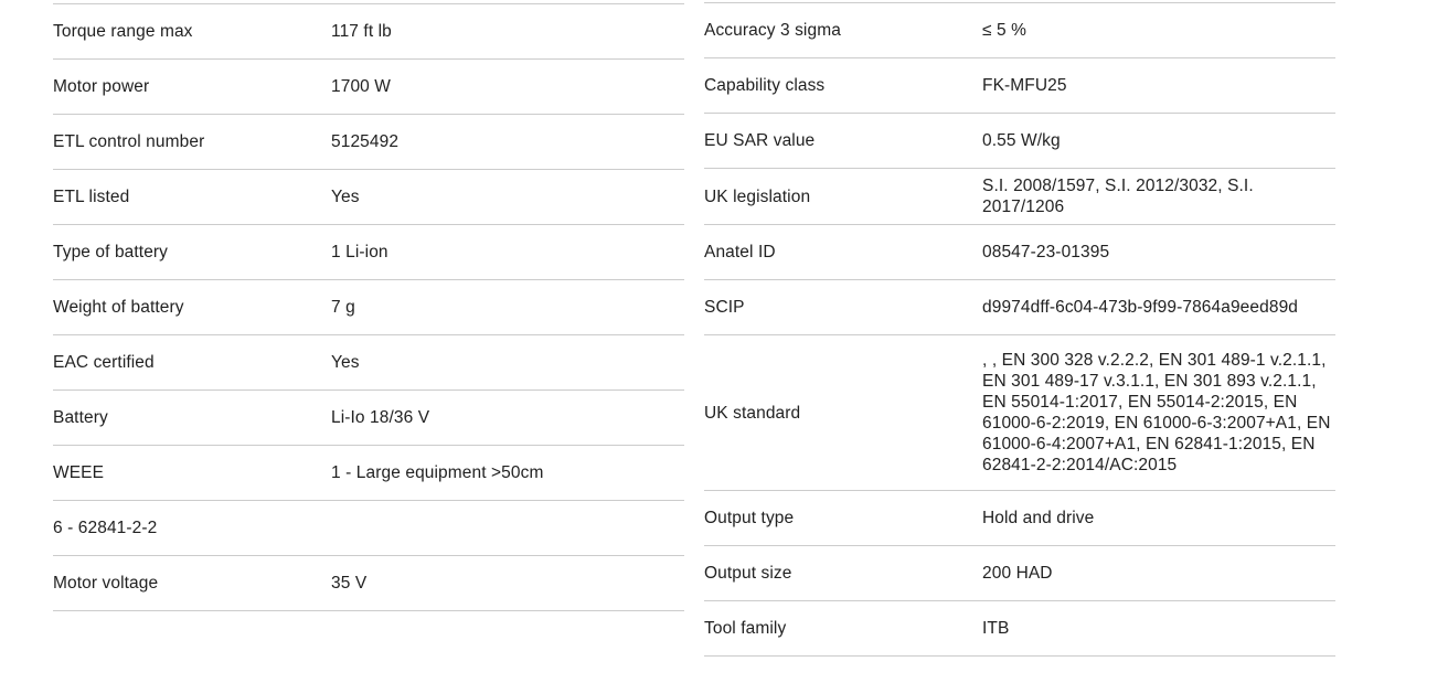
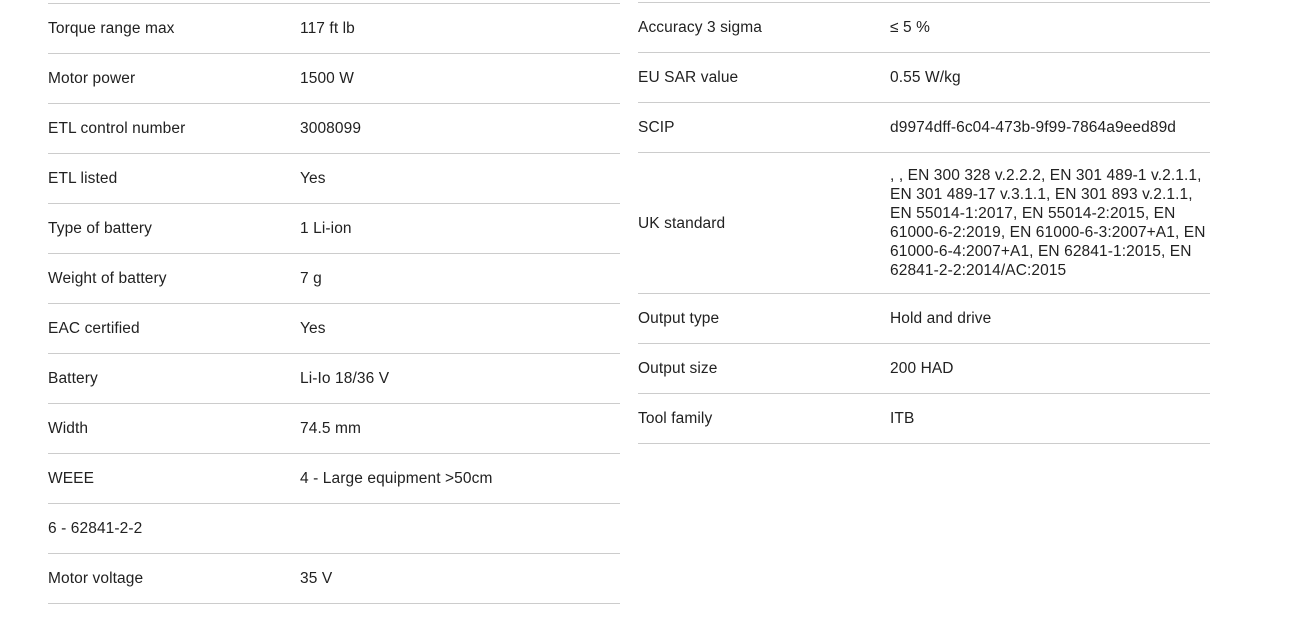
  Torque range max
  117 ft lb
  Motor power
- 1700 W
+ 1500 W
  ETL control number
- 5125492
+ 3008099
  ETL listed
  Yes
  Type of battery
  1 Li-ion
  Weight of battery
  7 g
  EAC certified
  Yes
  Battery
  Li-Io 18/36 V
+ Width
+ 74.5 mm
  WEEE
- 1 - Large equipment >50cm
+ 4 - Large equipment >50cm
  6 - 62841-2-2
  Motor voltage
  35 V
  Accuracy 3 sigma
  ≤ 5 %
- Capability class
- FK-MFU25
  EU SAR value
  0.55 W/kg
- UK legislation
- S.I. 2008/1597, S.I. 2012/3032, S.I. 2017/1206
- Anatel ID
- 08547-23-01395
  SCIP
  d9974dff-6c04-473b-9f99-7864a9eed89d
  UK standard
  , , EN 300 328 v.2.2.2, EN 301 489-1 v.2.1.1, EN 301 489-17 v.3.1.1, EN 301 893 v.2.1.1, EN 55014-1:2017, EN 55014-2:2015, EN 61000-6-2:2019, EN 61000-6-3:2007+A1, EN 61000-6-4:2007+A1, EN 62841-1:2015, EN 62841-2-2:2014/AC:2015
  Output type
  Hold and drive
  Output size
  200 HAD
  Tool family
  ITB
